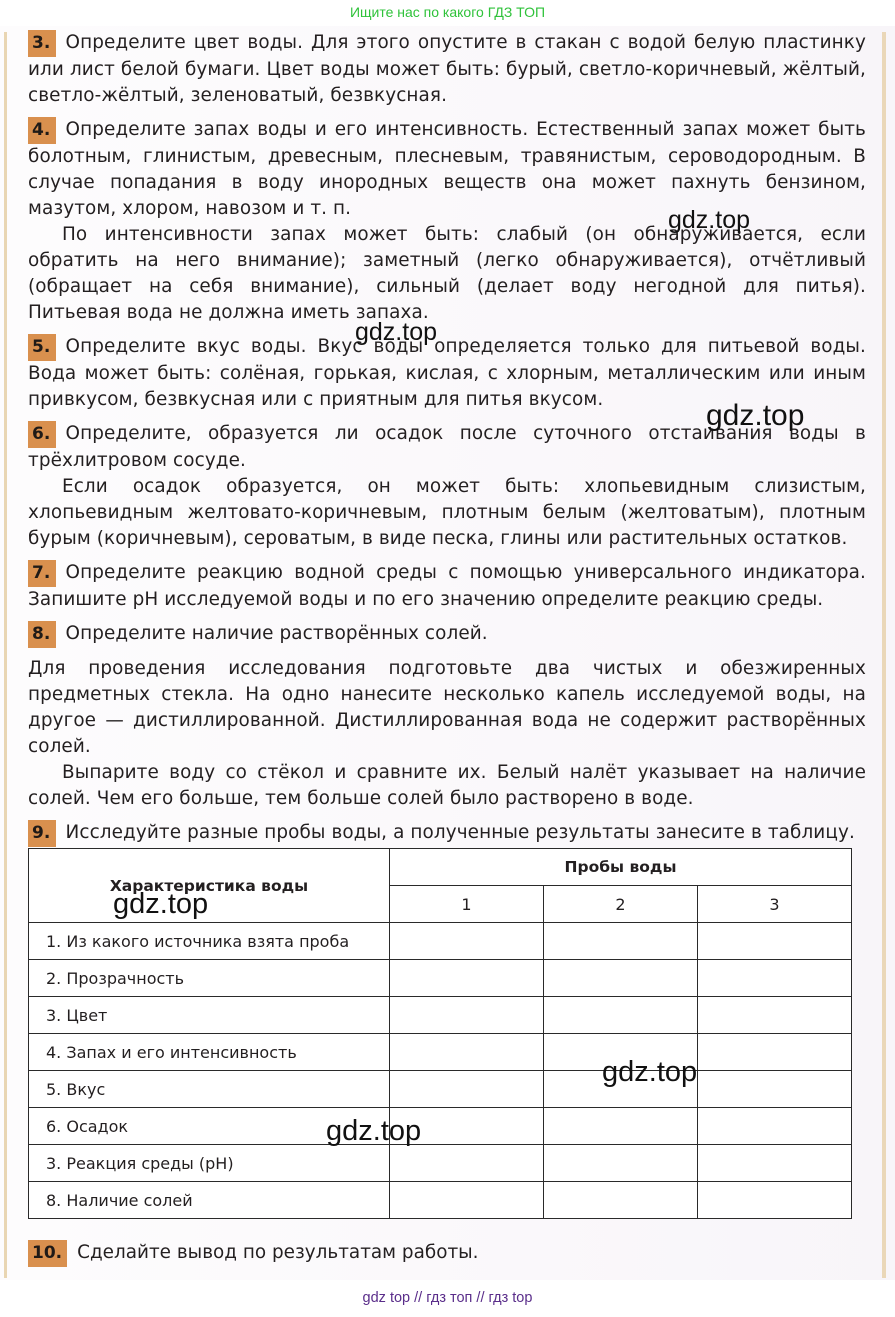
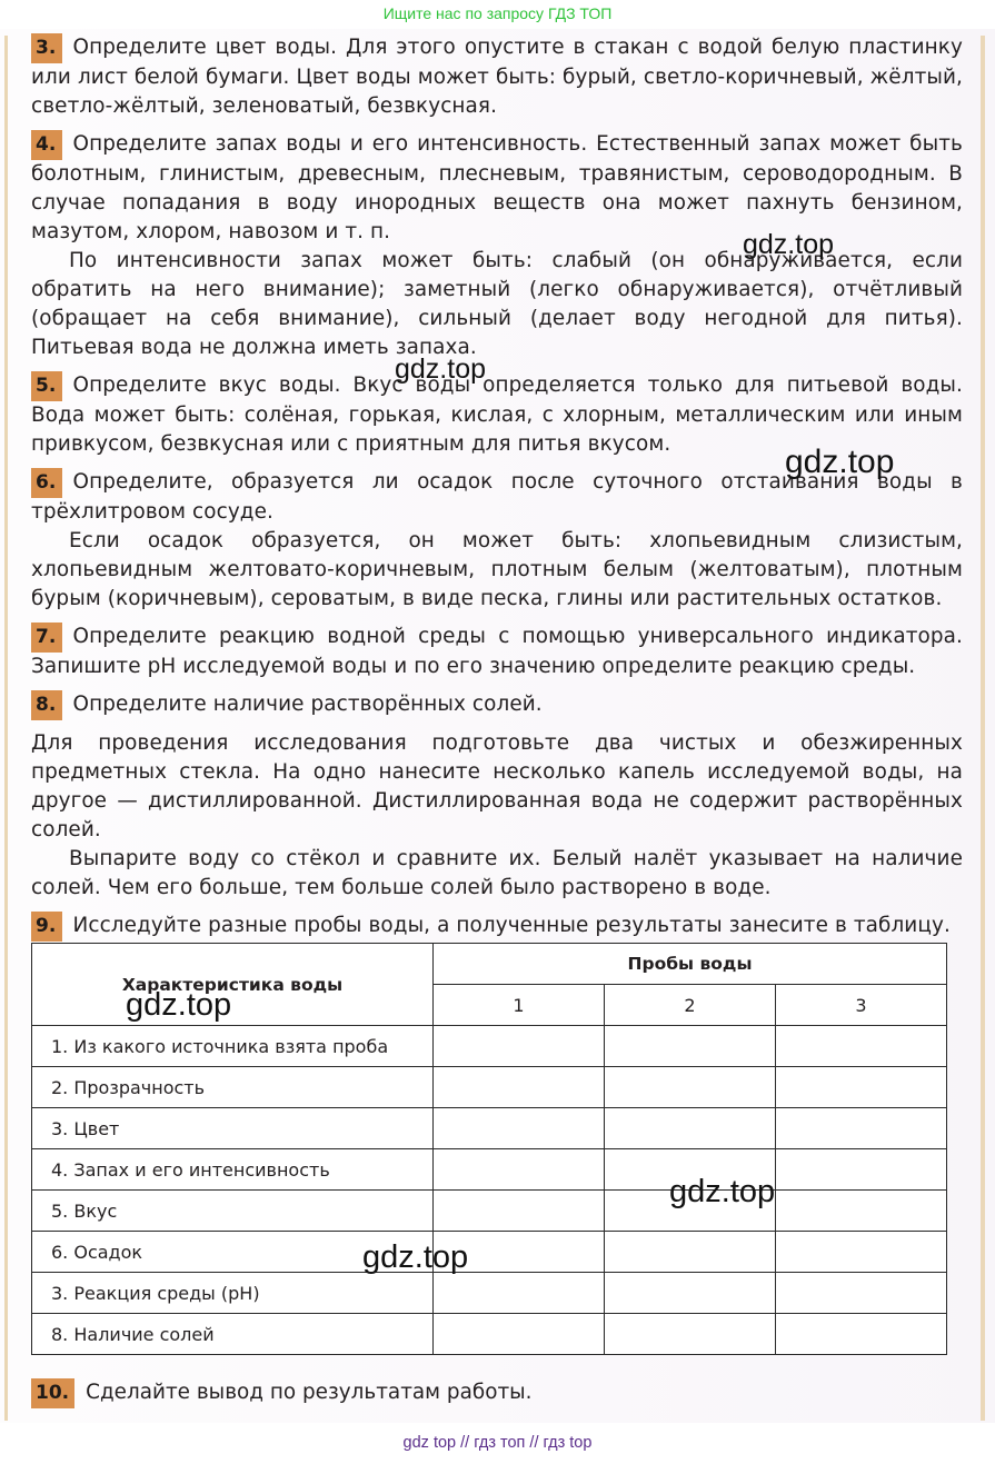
- Ищите нас по какого ГДЗ ТОП
+ Ищите нас по запросу ГДЗ ТОП
  3. Определите цвет воды. Для этого опустите в стакан с водой белую пластинку или лист белой бумаги. Цвет воды может быть: бурый, светло-коричневый, жёлтый, светло-жёлтый, зеленоватый, безвкусная.
  4. Определите запах воды и его интенсивность. Естественный запах может быть болотным, глинистым, древесным, плесневым, травянистым, сероводородным. В случае попадания в воду инородных веществ она может пахнуть бензином, мазутом, хлором, навозом и т. п.
  По интенсивности запах может быть: слабый (он обнаруживается, если обратить на него внимание); заметный (легко обнаруживается), отчётливый (обращает на себя внимание), сильный (делает воду негодной для питья). Питьевая вода не должна иметь запаха.
  5. Определите вкус воды. Вкус воды определяется только для питьевой воды. Вода может быть: солёная, горькая, кислая, с хлорным, металлическим или иным привкусом, безвкусная или с приятным для питья вкусом.
  6. Определите, образуется ли осадок после суточного отстаивания воды в трёхлитровом сосуде.
  Если осадок образуется, он может быть: хлопьевидным слизистым, хлопьевидным желтовато-коричневым, плотным белым (желтоватым), плотным бурым (коричневым), сероватым, в виде песка, глины или растительных остатков.
  7. Определите реакцию водной среды с помощью универсального индикатора. Запишите pH исследуемой воды и по его значению определите реакцию среды.
  8. Определите наличие растворённых солей.
  Для проведения исследования подготовьте два чистых и обезжиренных предметных стекла. На одно нанесите несколько капель исследуемой воды, на другое — дистиллированной. Дистиллированная вода не содержит растворённых солей.
  Выпарите воду со стёкол и сравните их. Белый налёт указывает на наличие солей. Чем его больше, тем больше солей было растворено в воде.
  9. Исследуйте разные пробы воды, а полученные результаты занесите в таблицу.
  Характеристика воды	Пробы воды
  1	2	3
  1. Из какого источника взята проба
  2. Прозрачность
  3. Цвет
  4. Запах и его интенсивность
  5. Вкус
  6. Осадок
  3. Реакция среды (pH)
  8. Наличие солей
  10. Сделайте вывод по результатам работы.
  gdz.top
  gdz.top
  gdz.top
  gdz.top
  gdz.top
  gdz.top
  gdz top // гдз топ // гдз top
